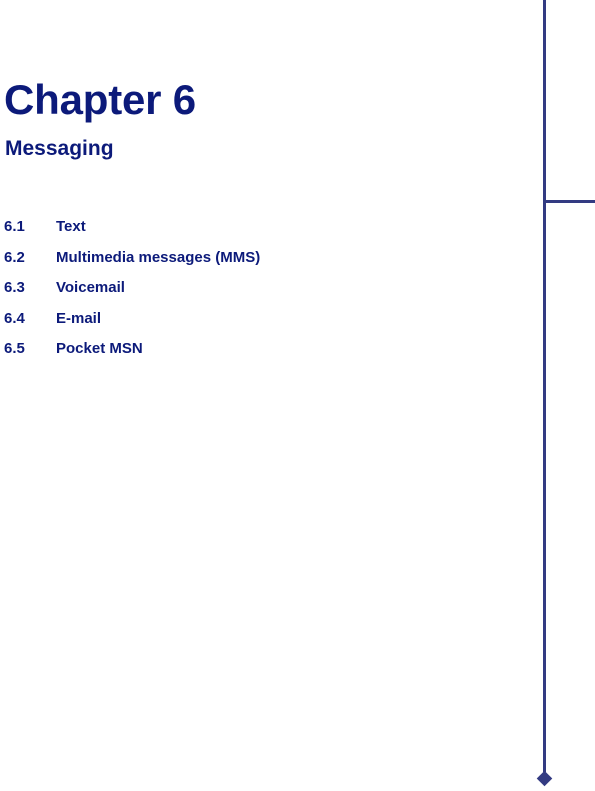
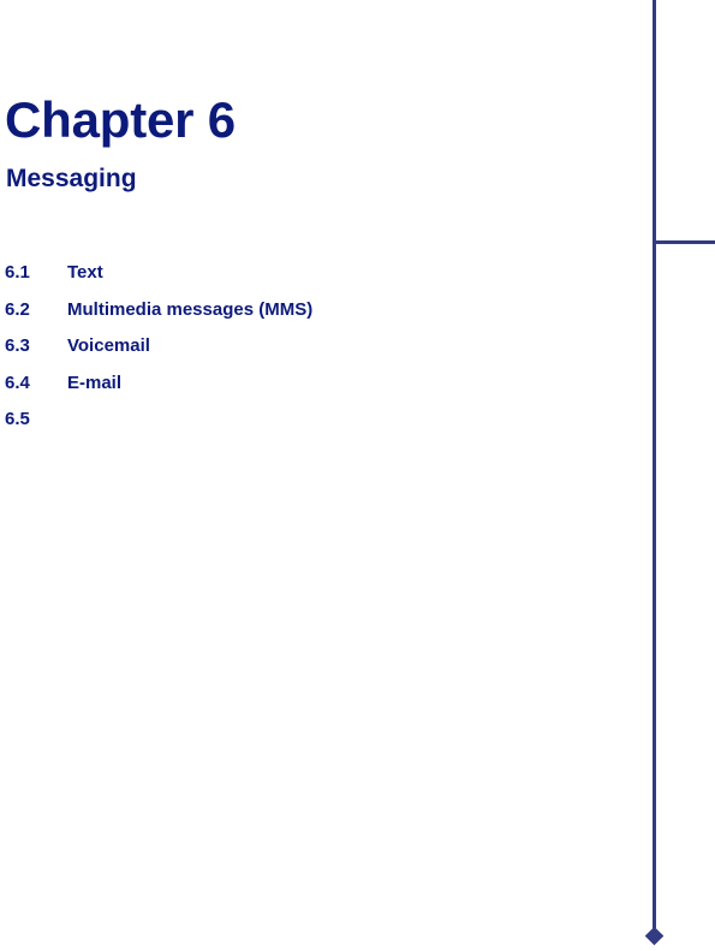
  Chapter 6
  Messaging
  6.1
  Text
  6.2
  Multimedia messages (MMS)
  6.3
  Voicemail
  6.4
  E-mail
  6.5
- Pocket MSN
